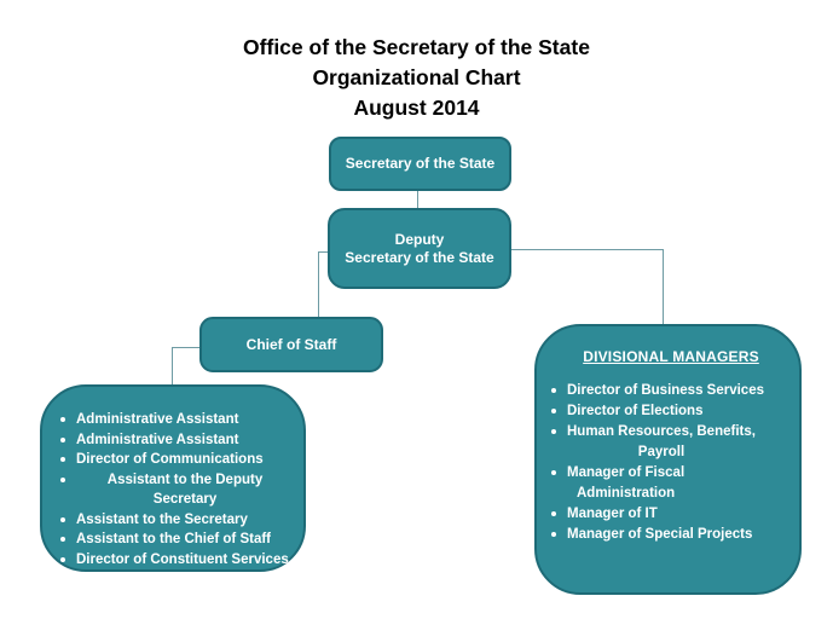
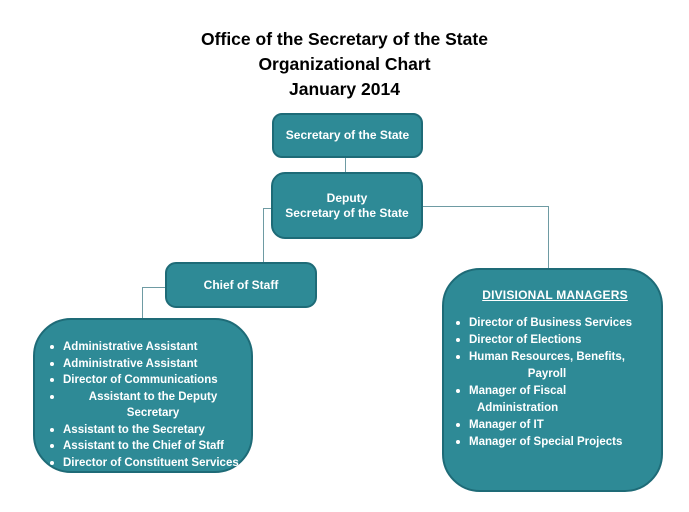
  Office of the Secretary of the State
  Organizational Chart
- August 2014
+ January 2014
  Secretary of the State
  Deputy
  Secretary of the State
  Chief of Staff
  Administrative Assistant
  Administrative Assistant
  Director of Communications
  Assistant to the Deputy Secretary
  Assistant to the Secretary
  Assistant to the Chief of Staff
  Director of Constituent Services
  DIVISIONAL MANAGERS
  Director of Business Services
  Director of Elections
  Human Resources, Benefits,
  Payroll
  Manager of Fiscal
  Administration
  Manager of IT
  Manager of Special Projects
